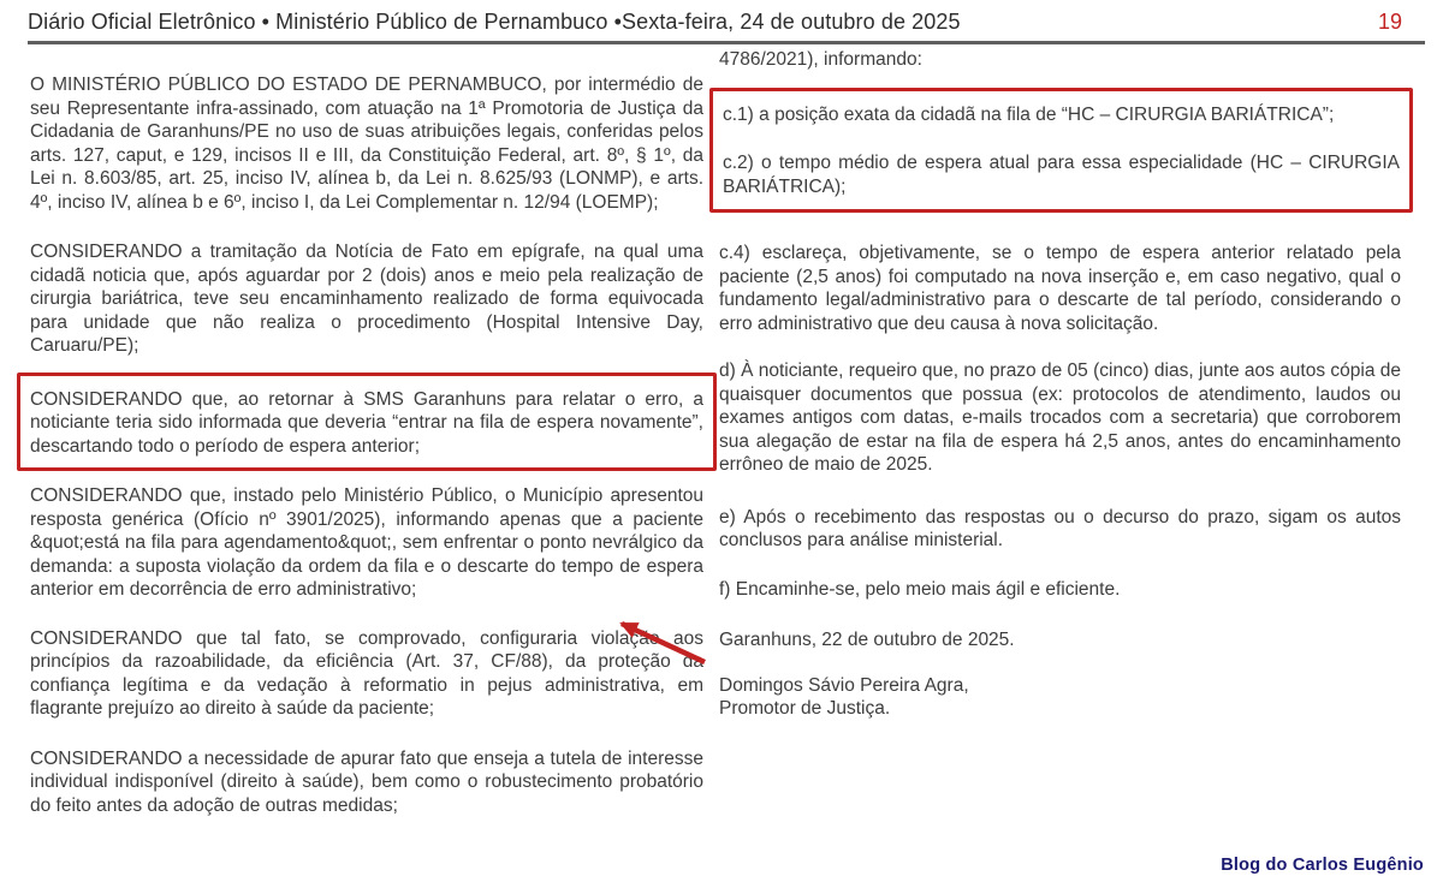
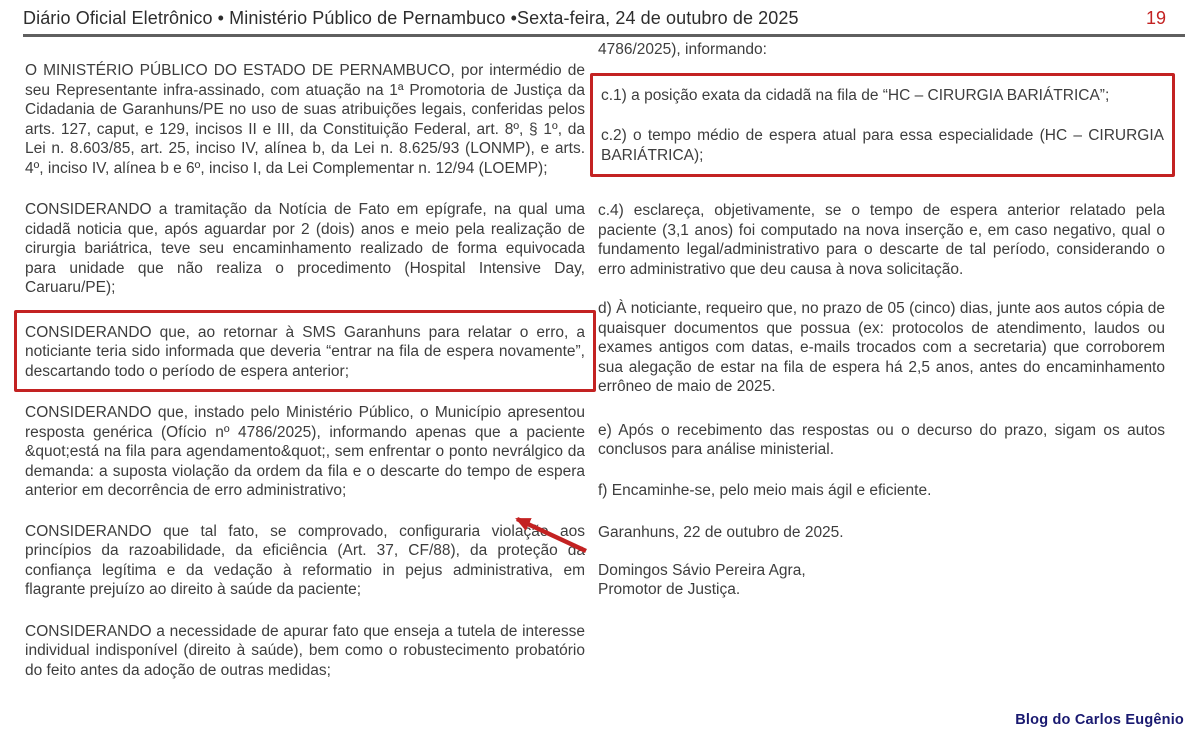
  Diário Oficial Eletrônico • Ministério Público de Pernambuco •Sexta-feira, 24 de outubro de 2025
  19
  O MINISTÉRIO PÚBLICO DO ESTADO DE PERNAMBUCO, por intermédio de seu Representante infra-assinado, com atuação na 1ª Promotoria de Justiça da Cidadania de Garanhuns/PE no uso de suas atribuições legais, conferidas pelos arts. 127, caput, e 129, incisos II e III, da Constituição Federal, art. 8º, § 1º, da Lei n. 8.603/85, art. 25, inciso IV, alínea b, da Lei n. 8.625/93 (LONMP), e arts. 4º, inciso IV, alínea b e 6º, inciso I, da Lei Complementar n. 12/94 (LOEMP);
  CONSIDERANDO a tramitação da Notícia de Fato em epígrafe, na qual uma cidadã noticia que, após aguardar por 2 (dois) anos e meio pela realização de cirurgia bariátrica, teve seu encaminhamento realizado de forma equivocada para unidade que não realiza o procedimento (Hospital Intensive Day, Caruaru/PE);
  CONSIDERANDO que, ao retornar à SMS Garanhuns para relatar o erro, a noticiante teria sido informada que deveria “entrar na fila de espera novamente”, descartando todo o período de espera anterior;
- CONSIDERANDO que, instado pelo Ministério Público, o Município apresentou resposta genérica (Ofício nº 3901/2025), informando apenas que a paciente &quot;está na fila para agendamento&quot;, sem enfrentar o ponto nevrálgico da demanda: a suposta violação da ordem da fila e o descarte do tempo de espera anterior em decorrência de erro administrativo;
+ CONSIDERANDO que, instado pelo Ministério Público, o Município apresentou resposta genérica (Ofício nº 4786/2025), informando apenas que a paciente &quot;está na fila para agendamento&quot;, sem enfrentar o ponto nevrálgico da demanda: a suposta violação da ordem da fila e o descarte do tempo de espera anterior em decorrência de erro administrativo;
  CONSIDERANDO que tal fato, se comprovado, configuraria violaçã aos princípios da razoabilidade, da eficiência (Art. 37, CF/88), da proteção d confiança legítima e da vedação à reformatio in pejus administrativa, em flagrante prejuízo ao direito à saúde da paciente;
  CONSIDERANDO a necessidade de apurar fato que enseja a tutela de interesse individual indisponível (direito à saúde), bem como o robustecimento probatório do feito antes da adoção de outras medidas;
- 4786/2021), informando:
+ 4786/2025), informando:
  c.1) a posição exata da cidadã na fila de “HC – CIRURGIA BARIÁTRICA”;
  c.2) o tempo médio de espera atual para essa especialidade (HC – CIRURGIA BARIÁTRICA);
- c.4) esclareça, objetivamente, se o tempo de espera anterior relatado pela paciente (2,5 anos) foi computado na nova inserção e, em caso negativo, qual o fundamento legal/administrativo para o descarte de tal período, considerando o erro administrativo que deu causa à nova solicitação.
+ c.4) esclareça, objetivamente, se o tempo de espera anterior relatado pela paciente (3,1 anos) foi computado na nova inserção e, em caso negativo, qual o fundamento legal/administrativo para o descarte de tal período, considerando o erro administrativo que deu causa à nova solicitação.
  d) À noticiante, requeiro que, no prazo de 05 (cinco) dias, junte aos autos cópia de quaisquer documentos que possua (ex: protocolos de atendimento, laudos ou exames antigos com datas, e-mails trocados com a secretaria) que corroborem sua alegação de estar na fila de espera há 2,5 anos, antes do encaminhamento errôneo de maio de 2025.
  e) Após o recebimento das respostas ou o decurso do prazo, sigam os autos conclusos para análise ministerial.
  f) Encaminhe-se, pelo meio mais ágil e eficiente.
  Garanhuns, 22 de outubro de 2025.
  Domingos Sávio Pereira Agra,
  Promotor de Justiça.
  Blog do Carlos Eugênio
